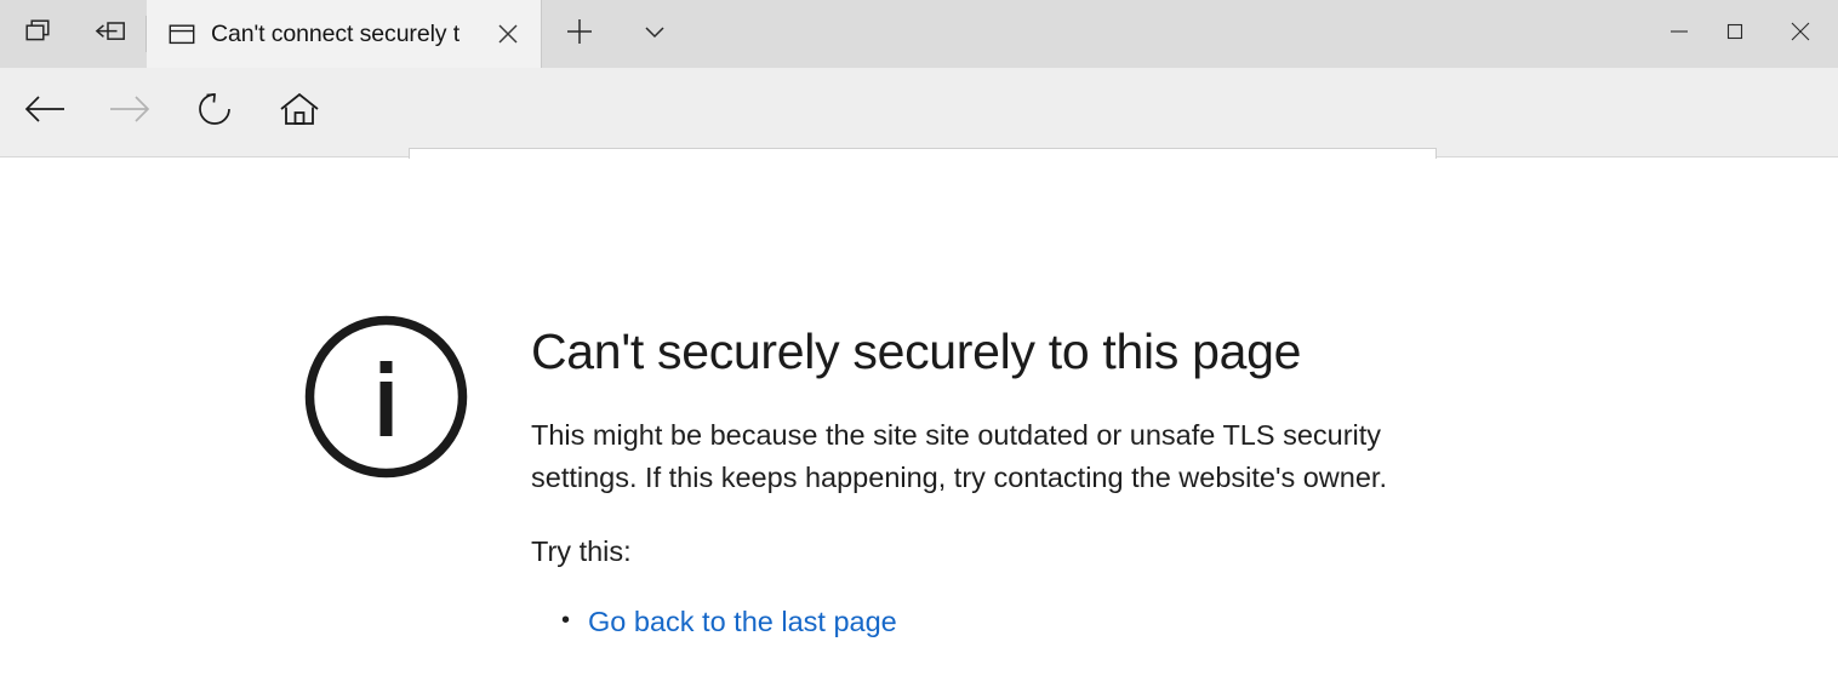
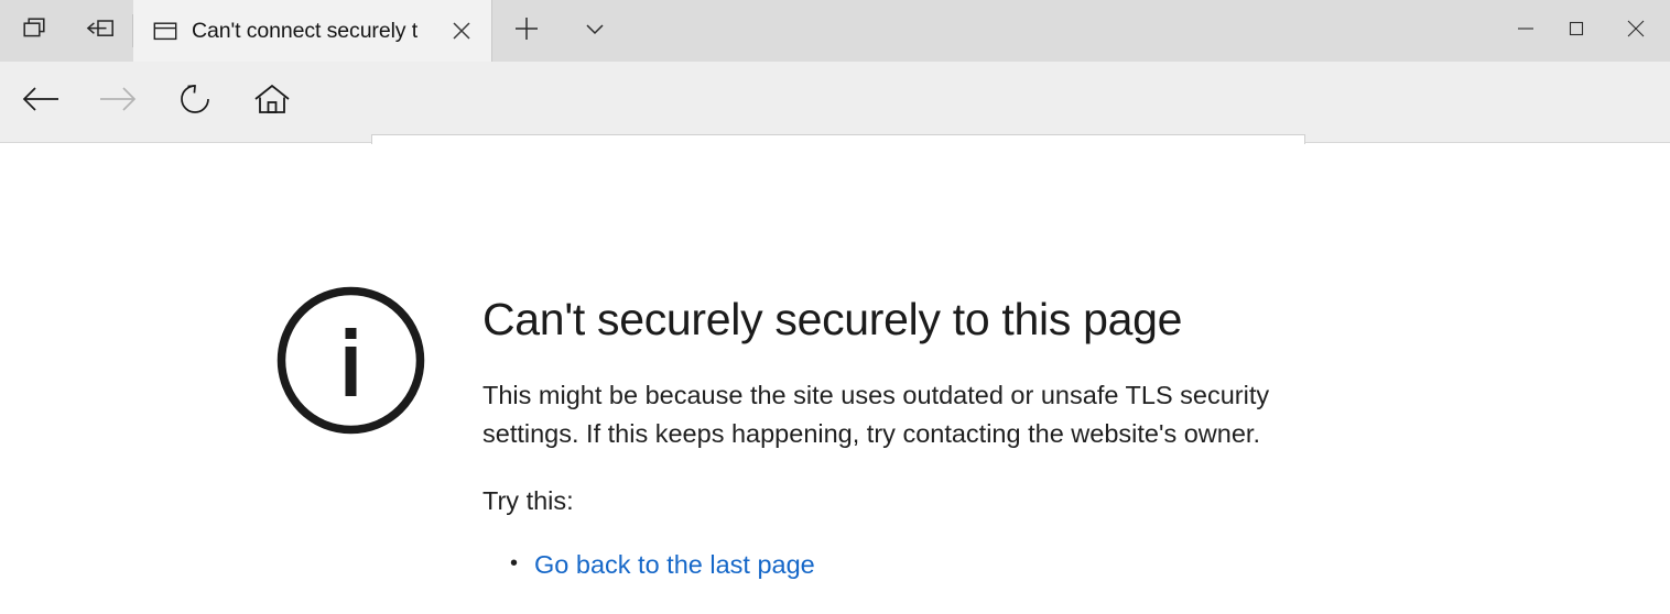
  Can't connect securely t
  Can't securely securely to this page
- This might be because the site site outdated or unsafe TLS security settings. If this keeps happening, try contacting the website's owner.
+ This might be because the site uses outdated or unsafe TLS security settings. If this keeps happening, try contacting the website's owner.
  Try this:
  Go back to the last page
